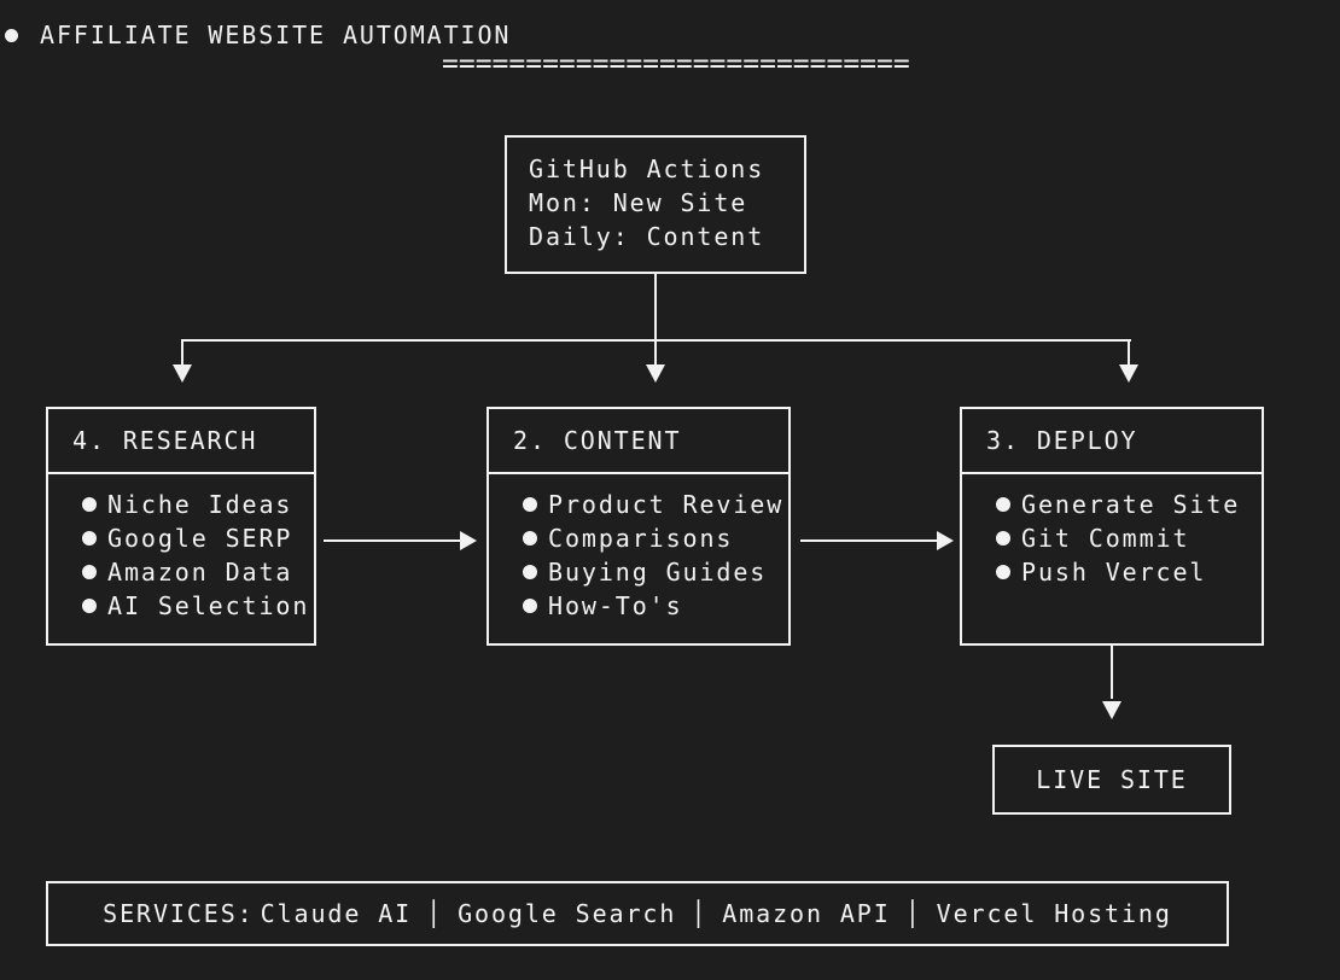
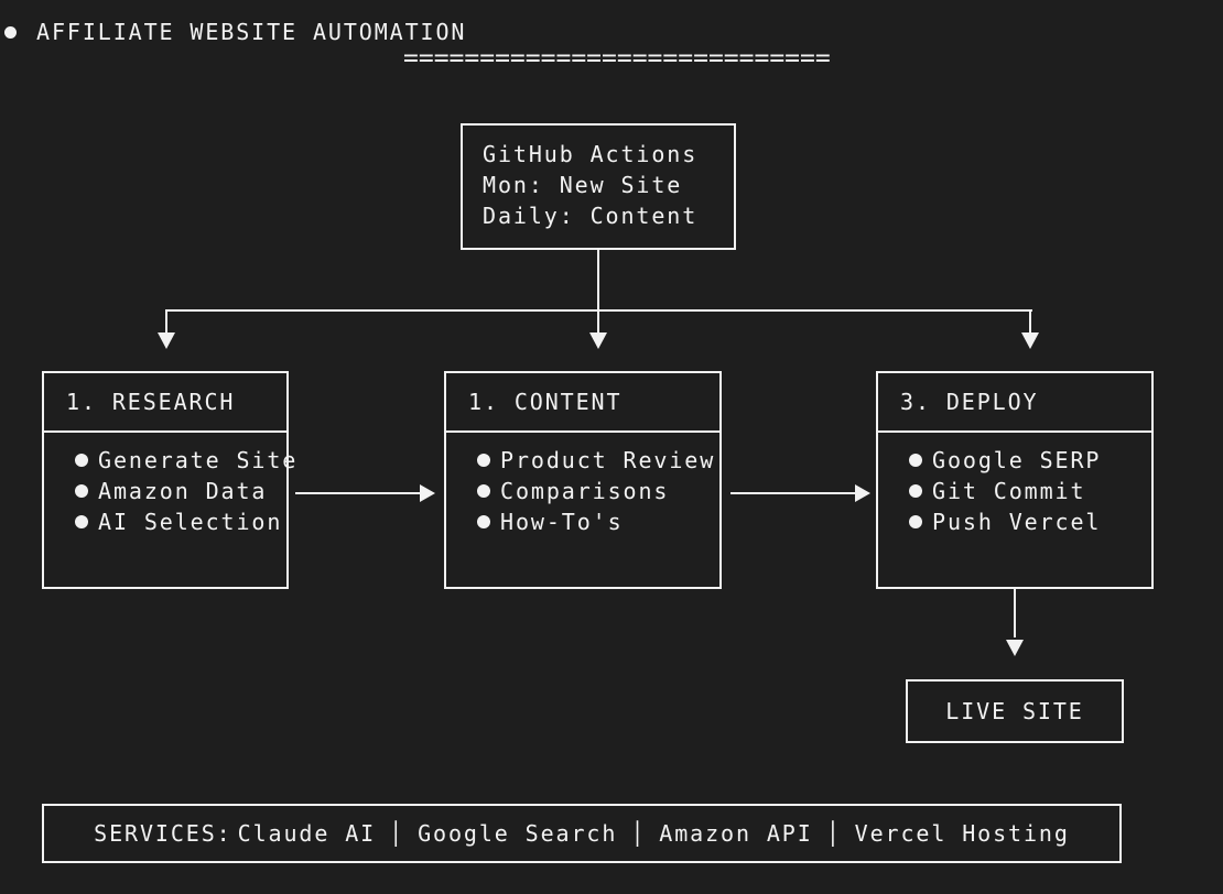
  AFFILIATE WEBSITE AUTOMATION
  ============================
  GitHub Actions
  Mon: New Site
  Daily: Content
- 4. RESEARCH
+ 1. RESEARCH
- Niche Ideas
- Google SERP
+ Generate Site
  Amazon Data
  AI Selection
- 2. CONTENT
+ 1. CONTENT
  Product Review
  Comparisons
- Buying Guides
  How-To's
  3. DEPLOY
- Generate Site
+ Google SERP
  Git Commit
  Push Vercel
  LIVE SITE
  SERVICES:
  Claude AI
  │
  Google Search
  │
  Amazon API
  │
  Vercel Hosting
